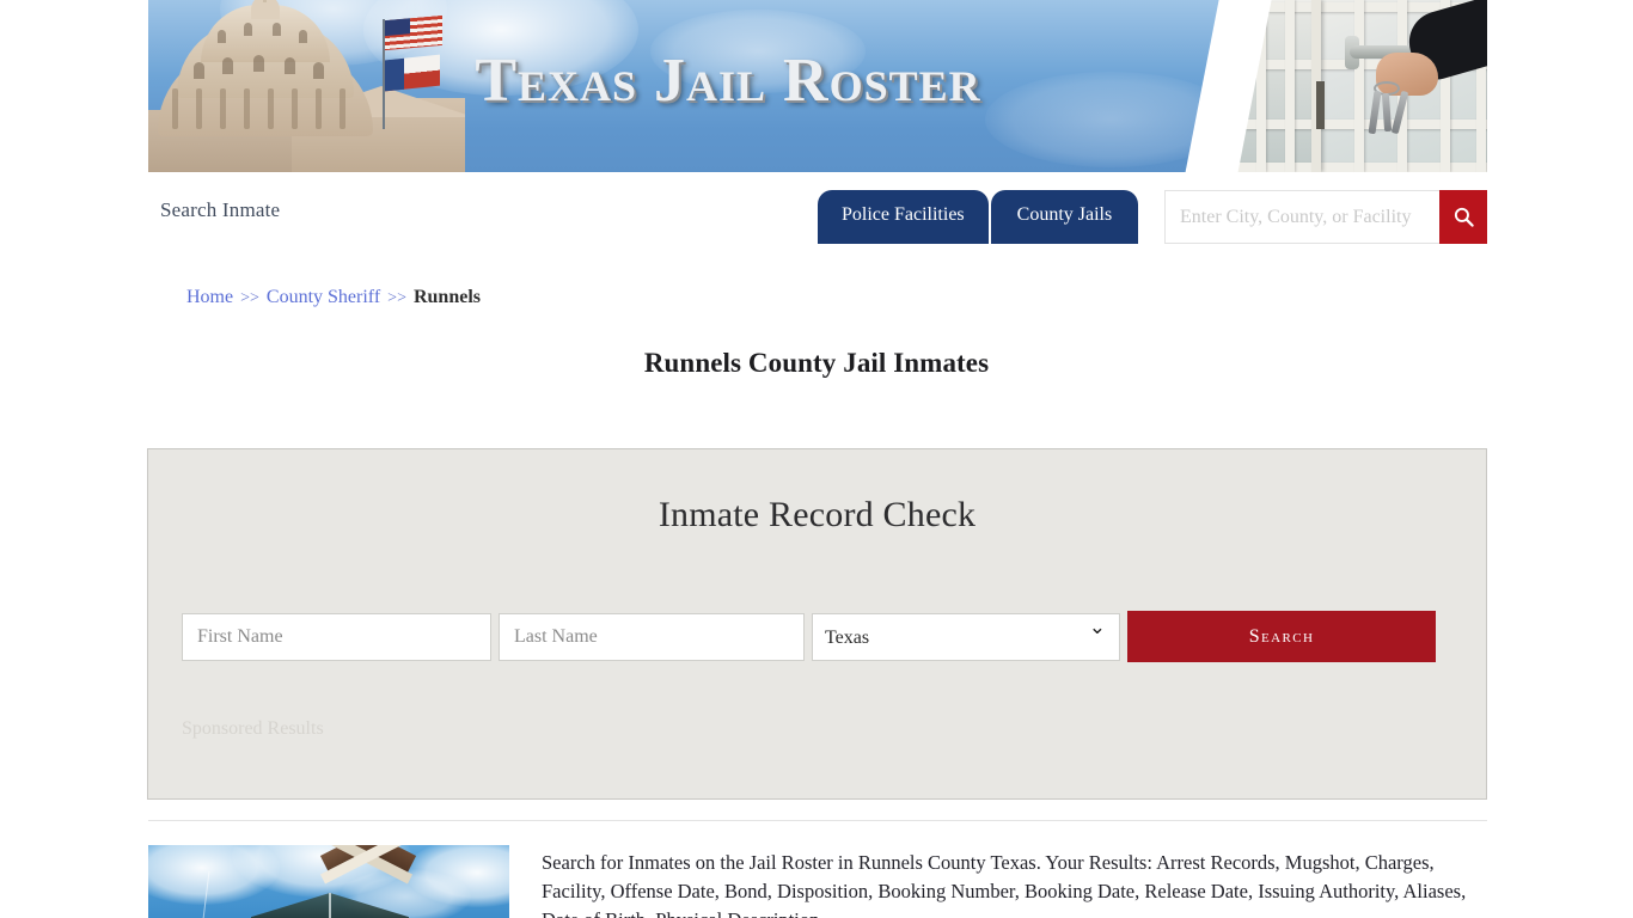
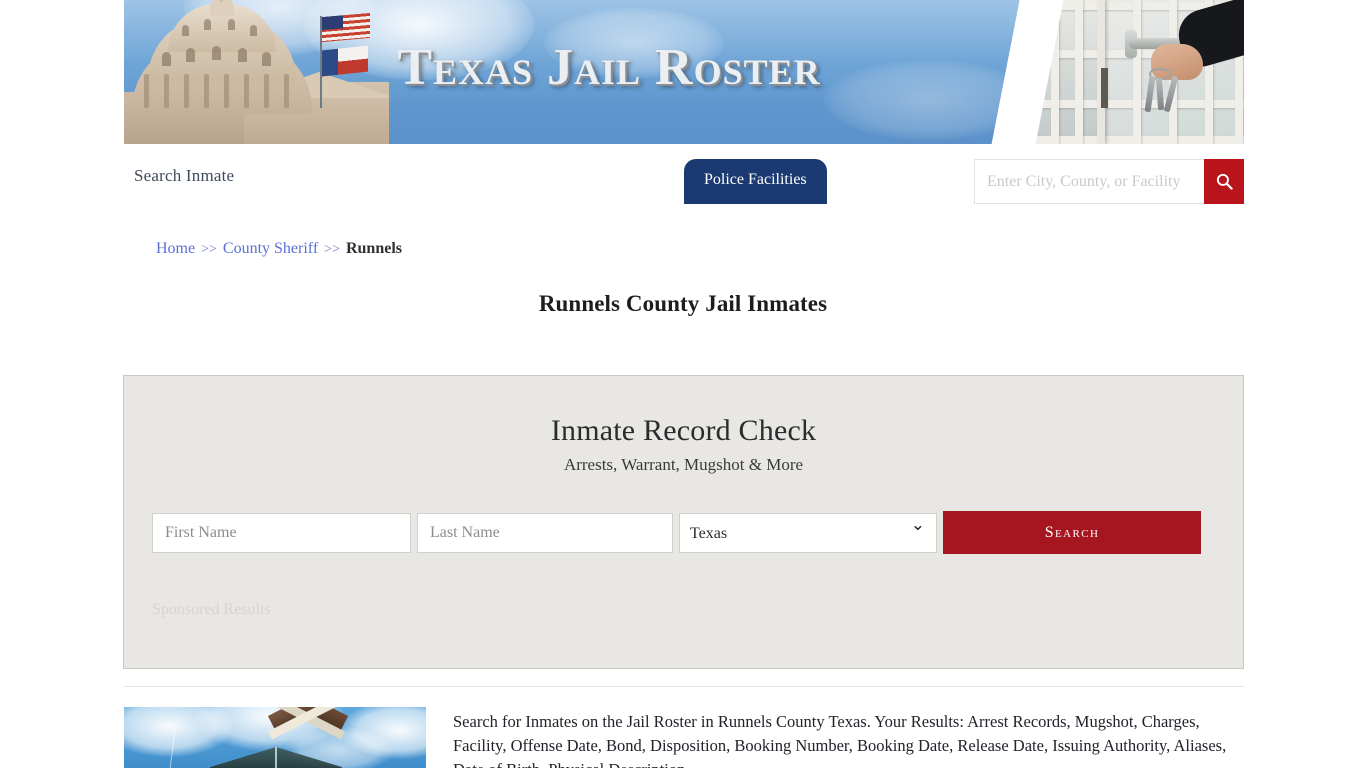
  Texas Jail Roster
  Search Inmate
  Police Facilities
- County Jails
  Enter City, County, or Facility
  Home >> County Sheriff >> Runnels
  Runnels County Jail Inmates
  Inmate Record Check
+ Arrests, Warrant, Mugshot & More
  First Name
  Last Name
  Texas
  Search
  Search for Inmates on the Jail Roster in Runnels County Texas. Your Results: Arrest Records, Mugshot, Charges, Facility, Offense Date, Bond, Disposition, Booking Number, Booking Date, Release Date, Issuing Authority, Aliases,
